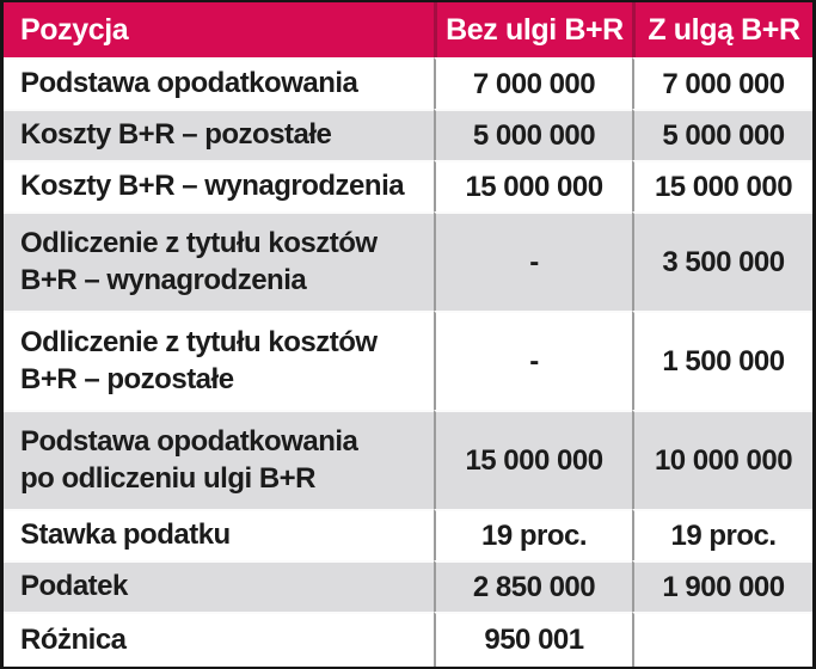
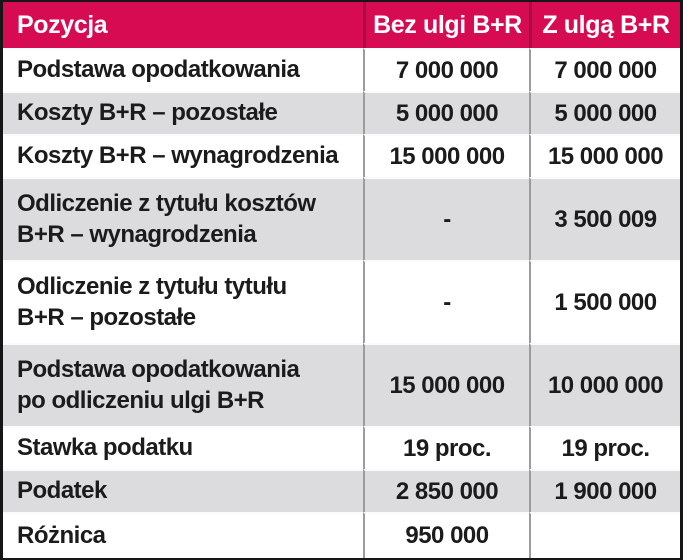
  Pozycja	Bez ulgi B+R	Z ulgą B+R
  Podstawa opodatkowania	7 000 000	7 000 000
  Koszty B+R – pozostałe	5 000 000	5 000 000
  Koszty B+R – wynagrodzenia	15 000 000	15 000 000
- Odliczenie z tytułu kosztów B+R – wynagrodzenia	-	3 500 000
+ Odliczenie z tytułu kosztów B+R – wynagrodzenia	-	3 500 009
- Odliczenie z tytułu kosztów B+R – pozostałe	-	1 500 000
+ Odliczenie z tytułu tytułu B+R – pozostałe	-	1 500 000
  Podstawa opodatkowania po odliczeniu ulgi B+R	15 000 000	10 000 000
  Stawka podatku	19 proc.	19 proc.
  Podatek	2 850 000	1 900 000
- Różnica	950 001
+ Różnica	950 000
